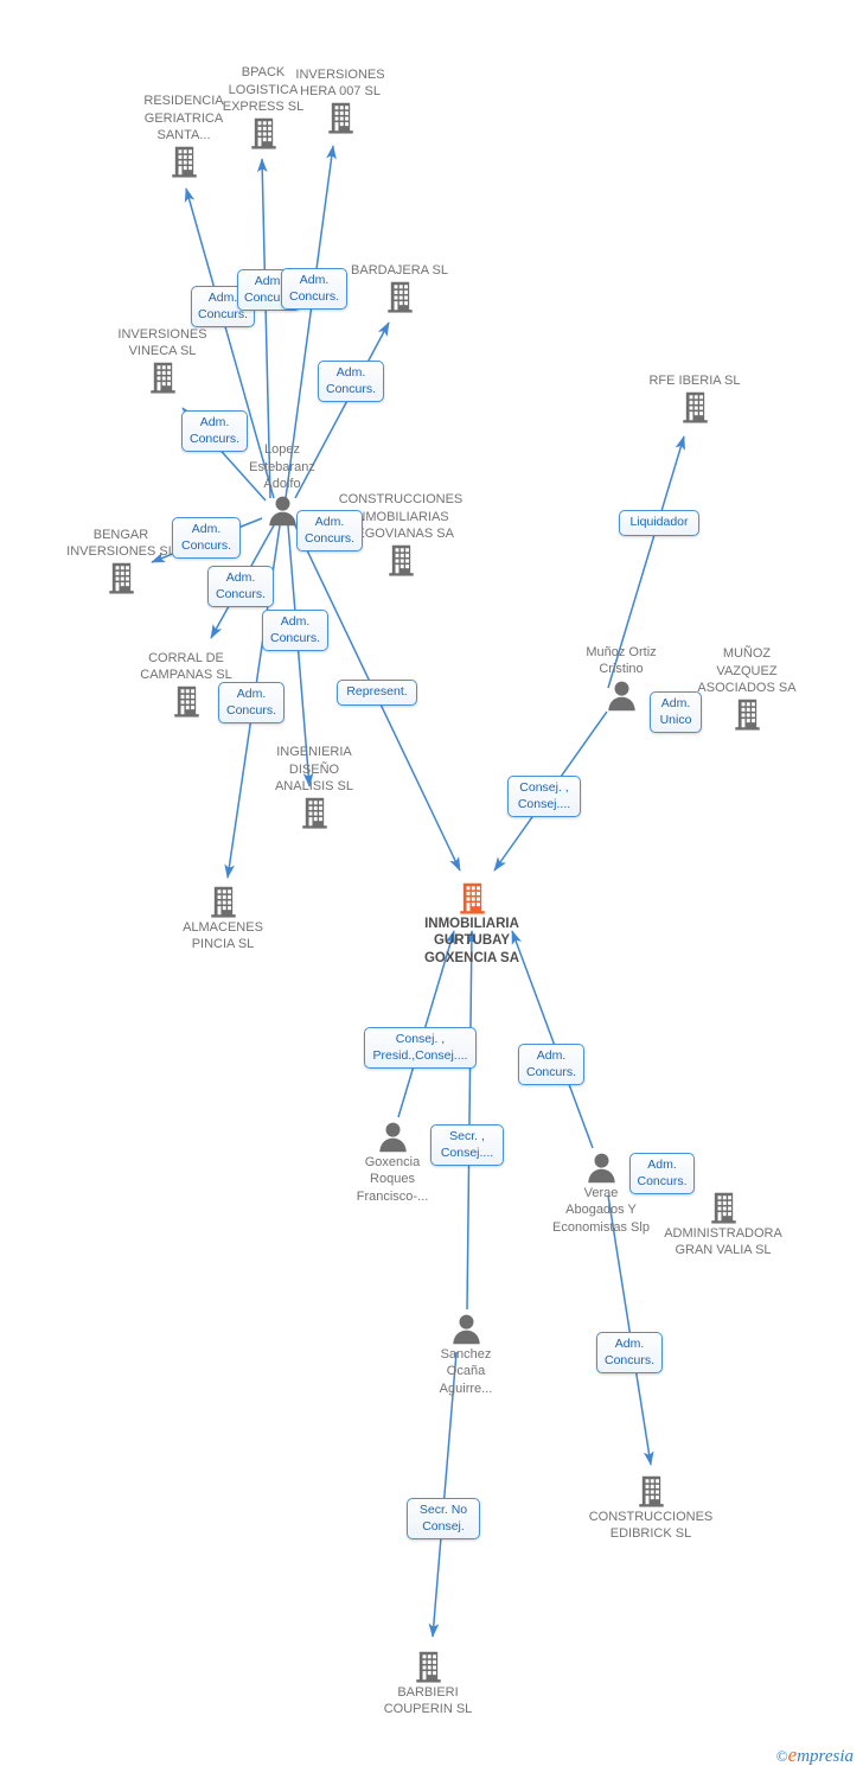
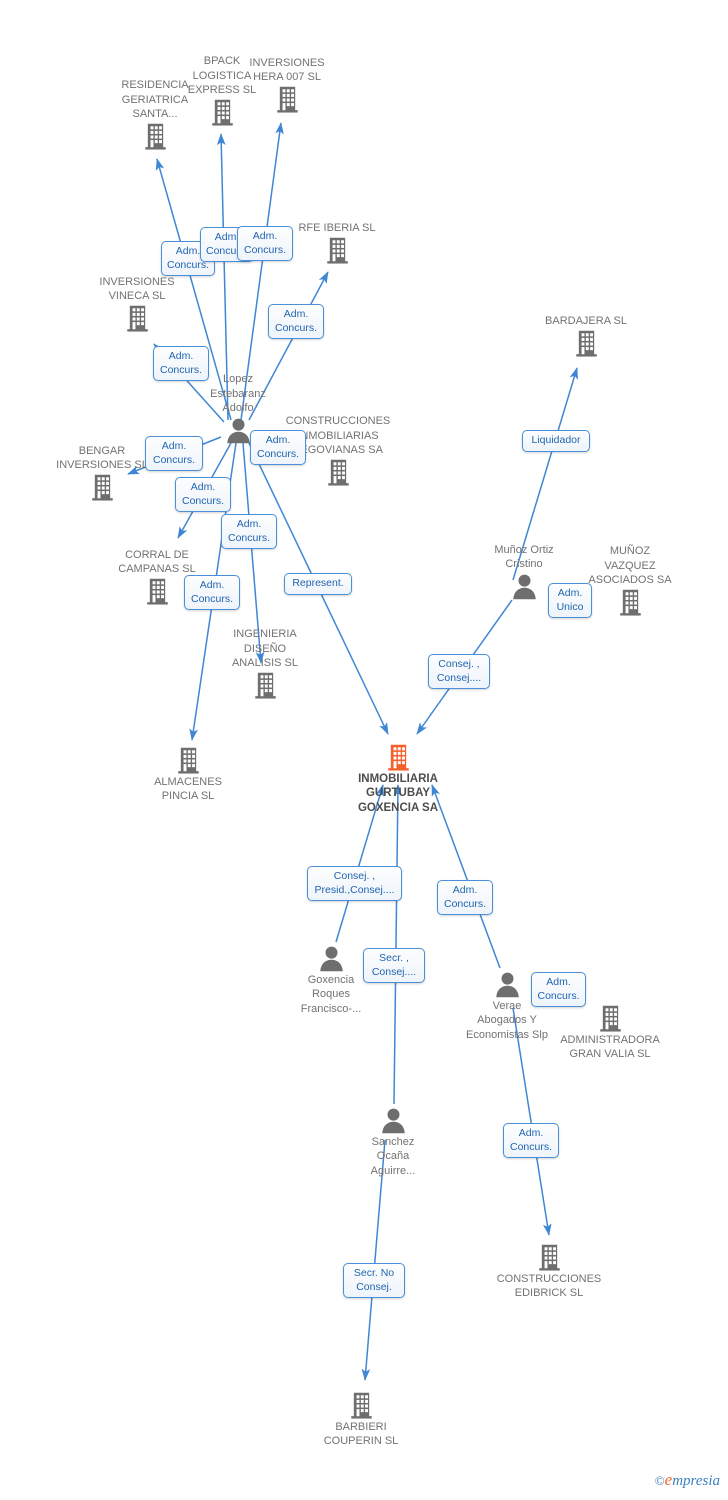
  RESIDENCIA
  GERIATRICA
  SANTA...
  BPACK
  LOGISTICA
  EXPRESS SL
  INVERSIONES
  HERA 007 SL
- BARDAJERA SL
+ RFE IBERIA SL
  INVERSIONES
  VINECA SL
  Lopez
  Estebaranz
  Adolfo
  BENGAR
  INVERSIONES S
  CONSTRUCCIONES
  MOBILIARIAS
  GOVIANAS SA
  CORRAL DE
  CAMPANAS SL
  INGENIERIA
  DISEÑO
  ANALISIS SL
  ALMACENES
  PINCIA SL
- RFE IBERIA SL
+ BARDAJERA SL
  Muñoz Ortiz
  Cristino
  MUÑOZ
  VAZQUEZ
  ASOCIADOS SA
  INMOBILIARIA
  GURTUBAY
  GOXENCIA SA
  Goxencia
  Roques
  Francisco-...
  Verae
  Abogados Y
  Economistas Slp
  ADMINISTRADORA
  GRAN VALIA SL
  Sanchez
  Ocaña
  Aguirre...
  CONSTRUCCIONES
  EDIBRICK SL
  BARBIERI
  COUPERIN SL
  Adm.
  Concurs.
  Adm
  Adm.
  Concurs.
  Adm.
  Concurs.
  Adm.
  Concurs.
  Adm.
  Concurs.
  Adm.
  Concurs.
  Adm.
  Concurs.
  Adm.
  Concurs.
  Adm.
  Concurs.
  Represent.
  Liquidador
  Adm.
  Unico
  Consej. ,
  Consej....
  Consej. ,
  Presid.,Consej....
  Adm.
  Concurs.
  Secr. ,
  Consej....
  Adm.
  Concurs.
  Adm.
  Concurs.
  Secr. No
  Consej.
  ©empresia
